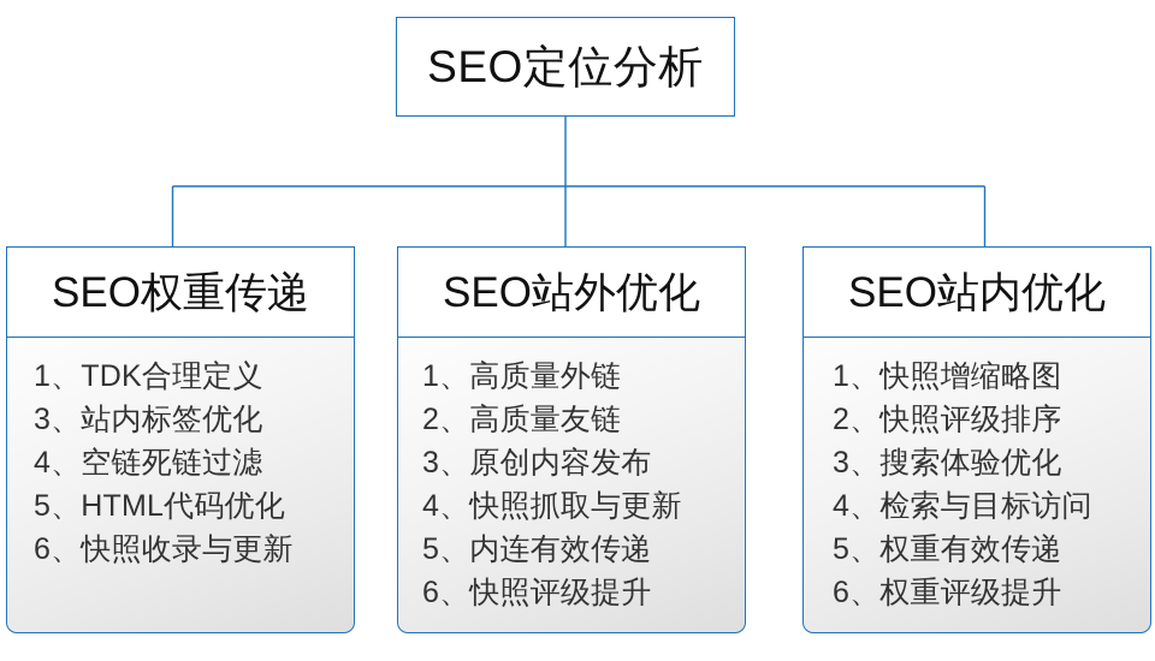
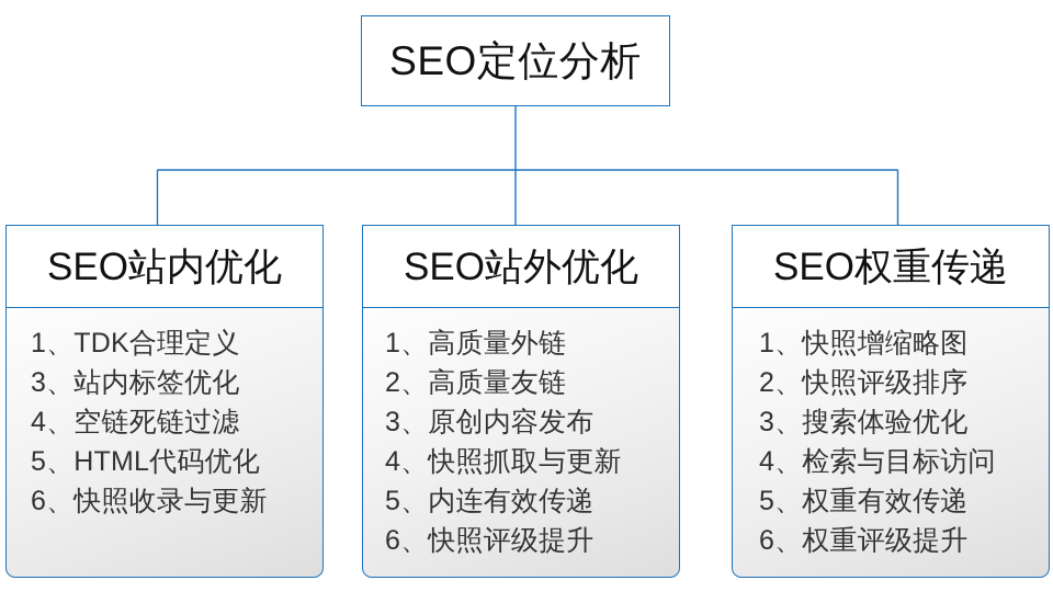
  SEO定位分析
- SEO权重传递
+ SEO站内优化
  1、TDK合理定义
  3、站内标签优化
  4、空链死链过滤
  5、HTML代码优化
  6、快照收录与更新
  SEO站外优化
  1、高质量外链
  2、高质量友链
  3、原创内容发布
  4、快照抓取与更新
  5、内连有效传递
  6、快照评级提升
- SEO站内优化
+ SEO权重传递
  1、快照增缩略图
  2、快照评级排序
  3、搜索体验优化
  4、检索与目标访问
  5、权重有效传递
  6、权重评级提升
